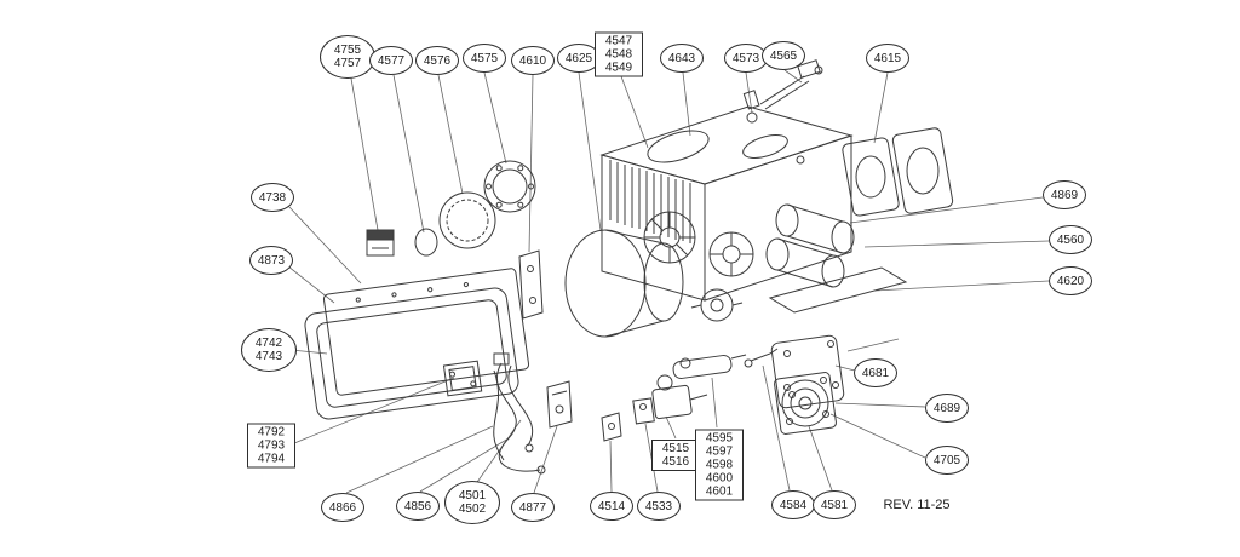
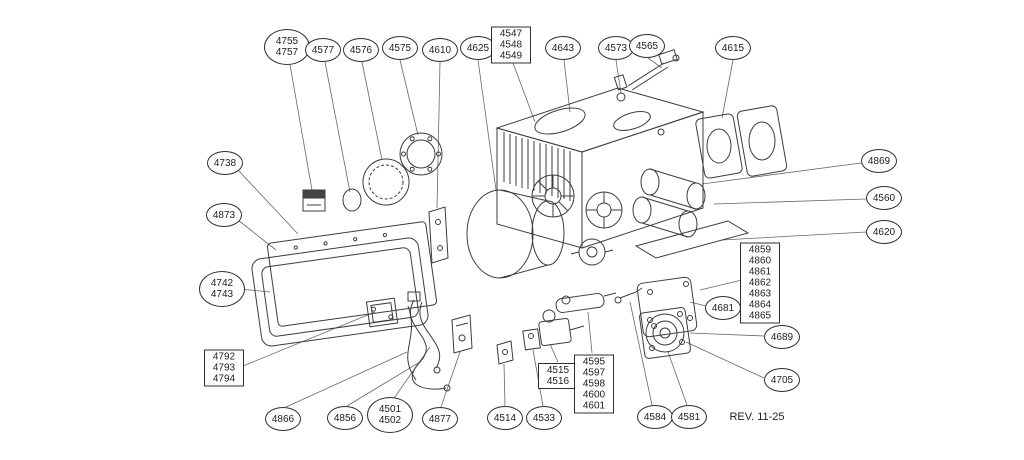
  4755
  4757
  4577
  4576
  4575
  4610
  4625
  4547
  4548
  4549
  4643
  4573
  4565
  4615
  4738
  4873
  4742
  4743
  4792
  4793
  4794
  4869
  4560
  4620
+ 4859
+ 4860
+ 4861
+ 4862
+ 4863
+ 4864
+ 4865
  4681
  4689
  4705
  4866
  4856
  4501
  4502
  4877
  4514
  4533
  4515
  4516
  4595
  4597
  4598
  4600
  4601
  4584
  4581
  REV. 11-25
